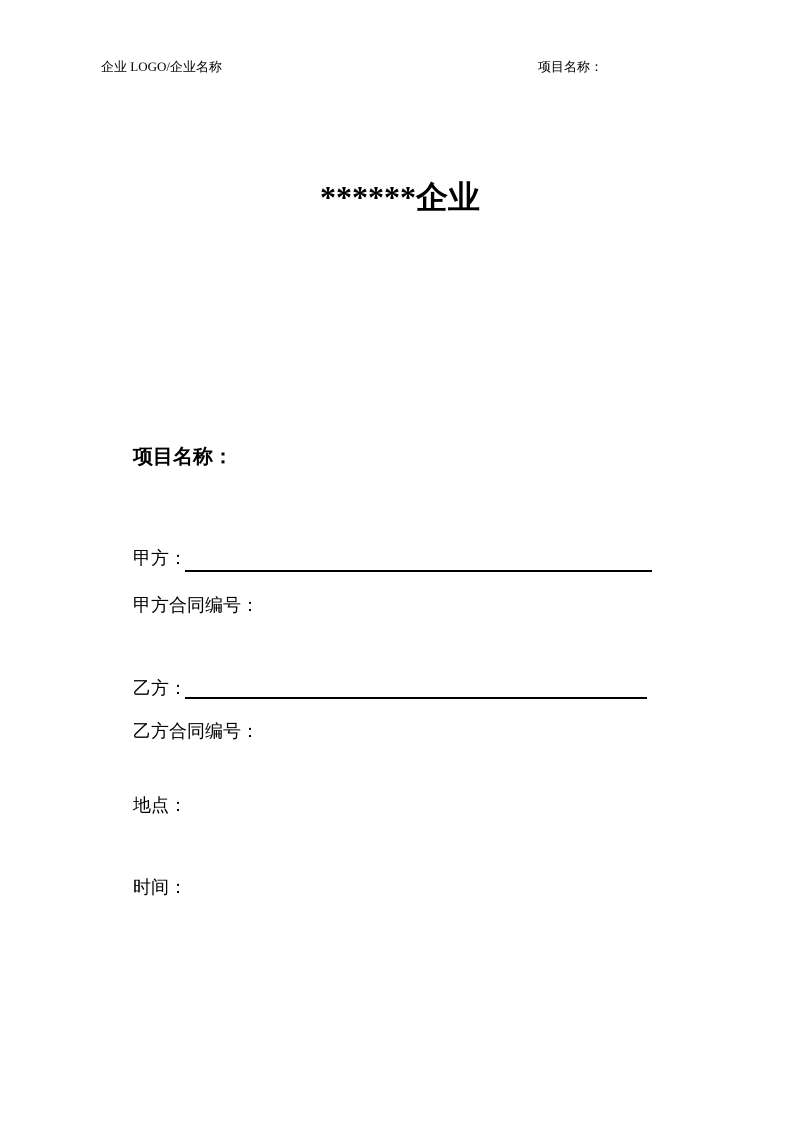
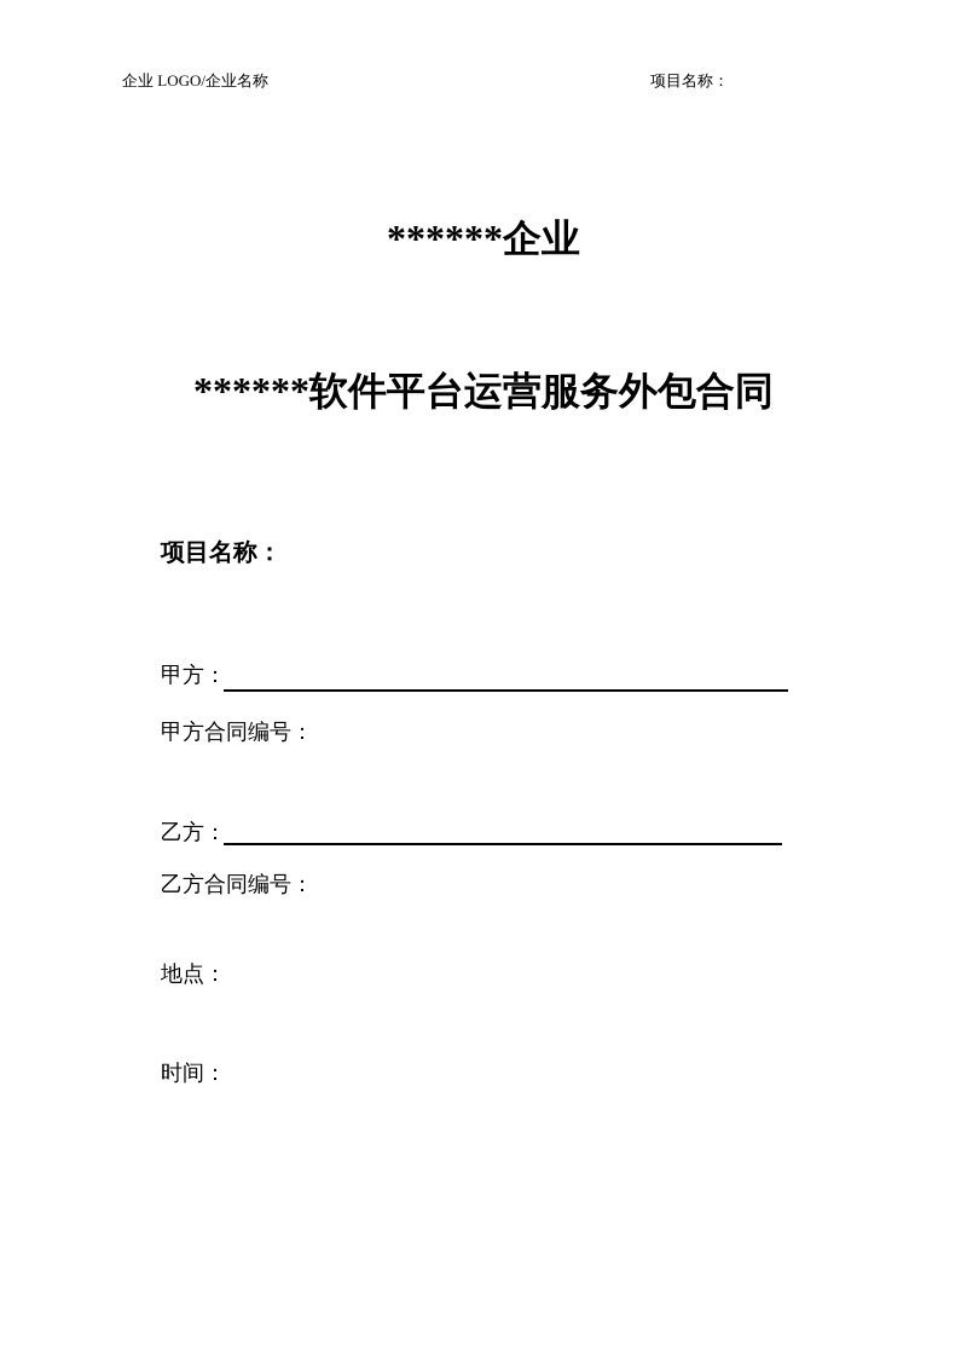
  企业 LOGO/企业名称
  项目名称：
  ******企业
+ ******软件平台运营服务外包合同
  项目名称：
  甲方：
  甲方合同编号：
  乙方：
  乙方合同编号：
  地点：
  时间：
